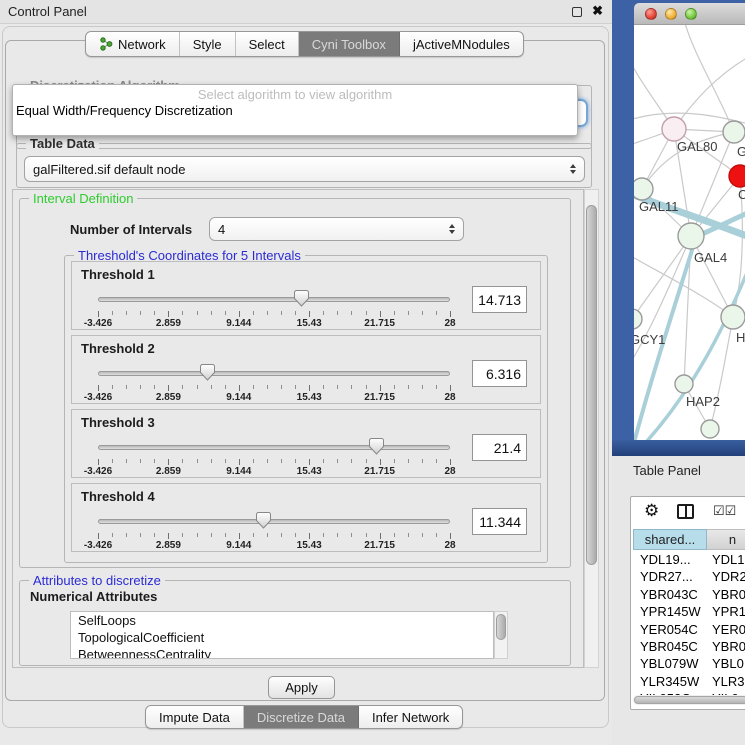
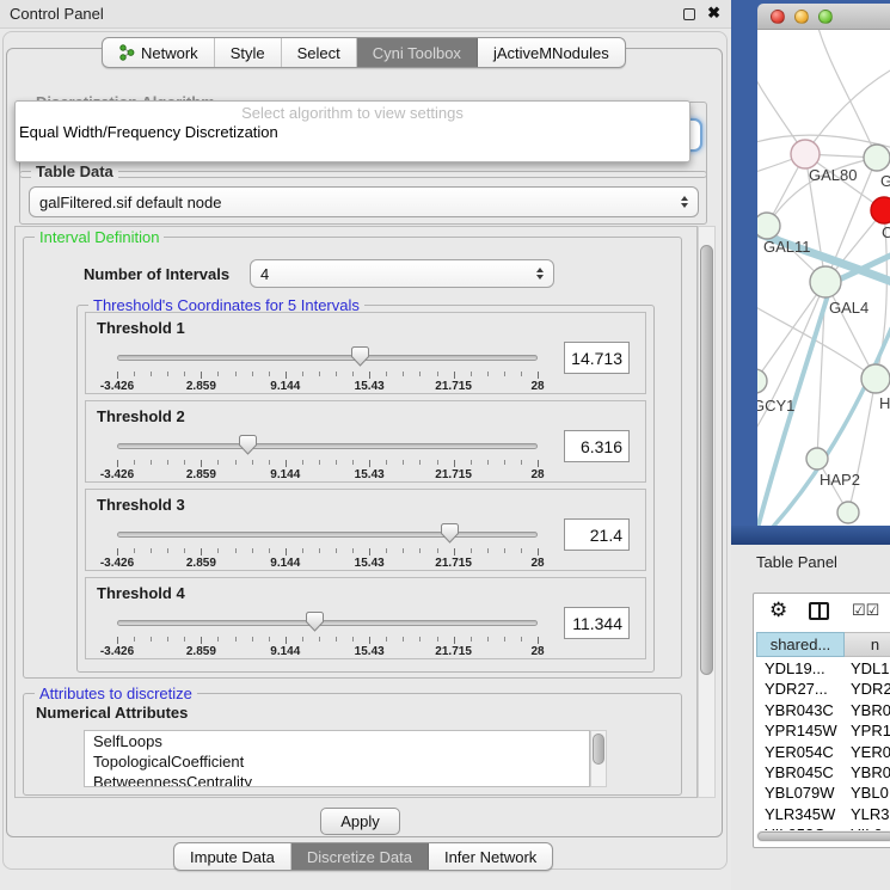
  Control Panel
  ✖
  Network
  Style
  Select
  Cyni Toolbox
  jActiveMNodules
  Table Data
  galFiltered.sif default node
- Select algorithm to view algorithm
+ Select algorithm to view settings
  Equal Width/Frequency Discretization
  Interval Definition
  Number of Intervals
  4
  Threshold's Coordinates for 5 Intervals
  Threshold 1
  -3.426
  2.859
  9.144
  15.43
  21.715
  28
  14.713
  Threshold 2
  -3.426
  2.859
  9.144
  15.43
  21.715
  28
  6.316
  Threshold 3
  -3.426
  2.859
  9.144
  15.43
  21.715
  28
  21.4
  Threshold 4
  -3.426
  2.859
  9.144
  15.43
  21.715
  28
  11.344
  Attributes to discretize
  Numerical Attributes
  SelfLoops
  TopologicalCoefficient
  BetweennessCentrality
  Apply
  Impute Data
  Discretize Data
  Infer Network
  GAL80
  C
  GAL11
  GAL4
  GCY1
  H
  HAP2
  Table Panel
  ⚙
  ☑☑
  shared...
  n
  YDL19...
  YDL1
  YDR27...
  YDR2
  YBR043C
  YBR0
  YPR145W
  YPR1
  YER054C
  YER0
  YBR045C
  YBR0
  YBL079W
  YBL0
  YLR345W
  YLR3
